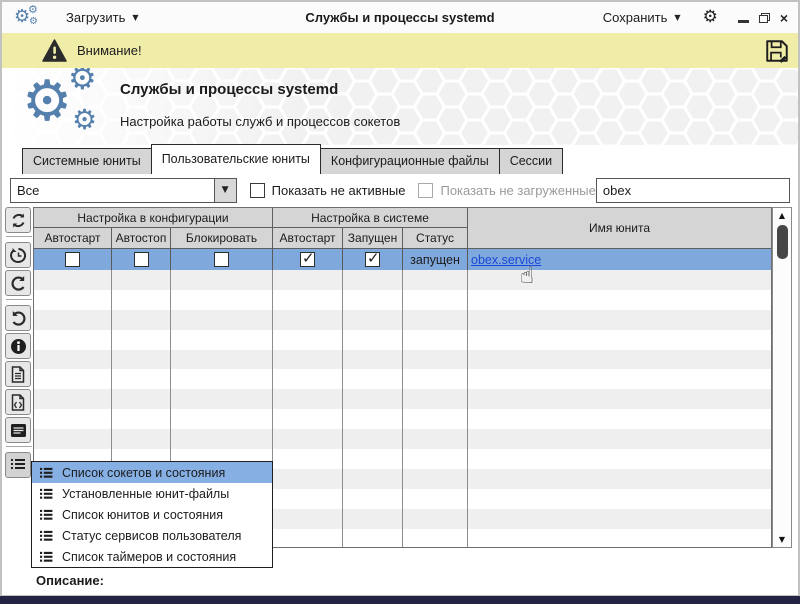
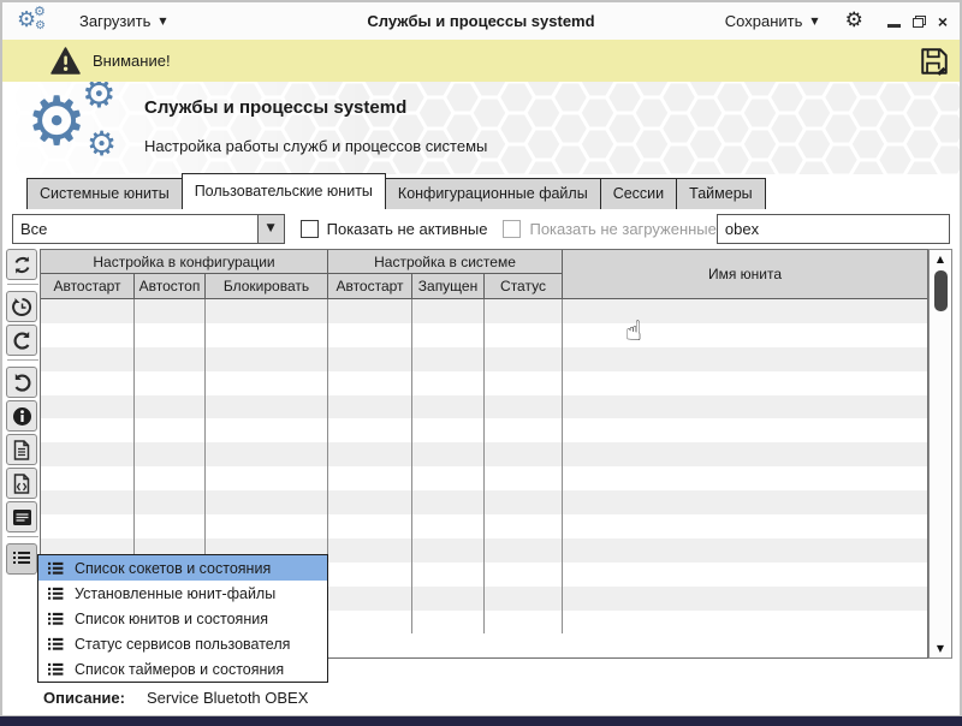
  ⚙
  ⚙
  ⚙
  Загрузить
  ▼
  Службы и процессы systemd
  Сохранить
  ▼
  ⚙
  ×
  Внимание!
  ⚙
  ⚙
  ⚙
  Службы и процессы systemd
- Настройка работы служб и процессов сокетов
+ Настройка работы служб и процессов системы
  Системные юниты
  Пользовательские юниты
  Конфигурационные файлы
  Сессии
+ Таймеры
  Все
  ▼
  Показать не активные
  Показать не загруженные
  obex
  Настройка в конфигурации
  Настройка в системе
  Имя юнита
  Автостарт
  Автостоп
  Блокировать
  Автостарт
  Запущен
  Статус
- запущен
- obex.service
  ☝
  ▲
  ▼
  Список сокетов и состояния
  Установленные юнит-файлы
  Список юнитов и состояния
  Статус сервисов пользователя
  Список таймеров и состояния
  Описание:
+ Service Bluetoth OBEX
